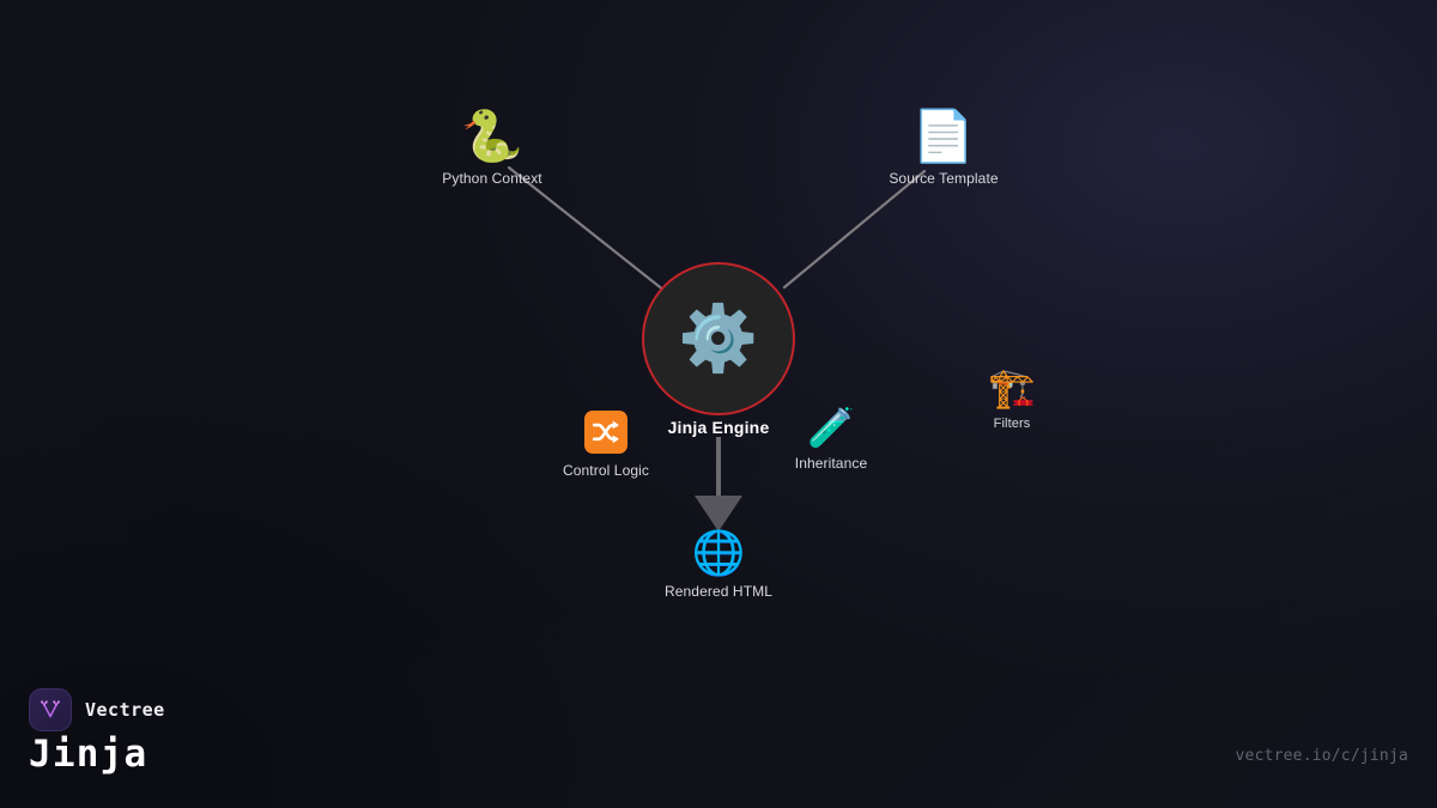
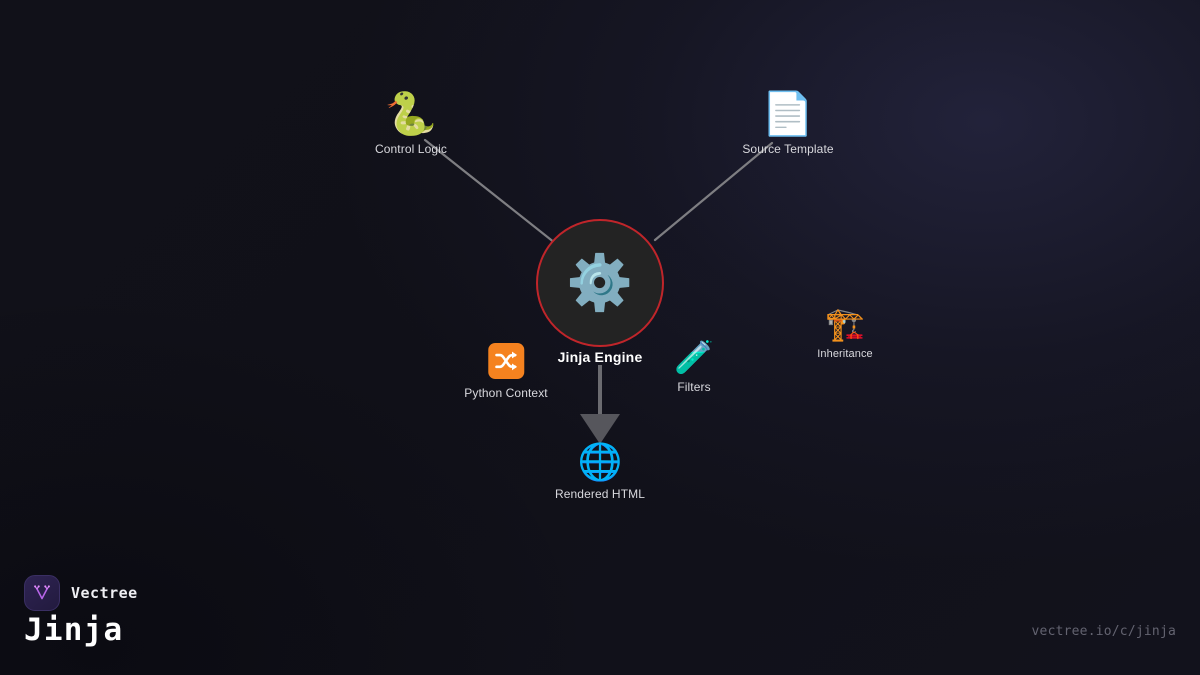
  ⚙️
  Jinja Engine
  🐍
- Python Context
+ Control Logic
  📄
  Source Template
- Control Logic
+ Python Context
  🧪
- Inheritance
+ Filters
  🏗️
- Filters
+ Inheritance
  🌐
  Rendered HTML
  Vectree
  Jinja
  vectree.io/c/jinja
